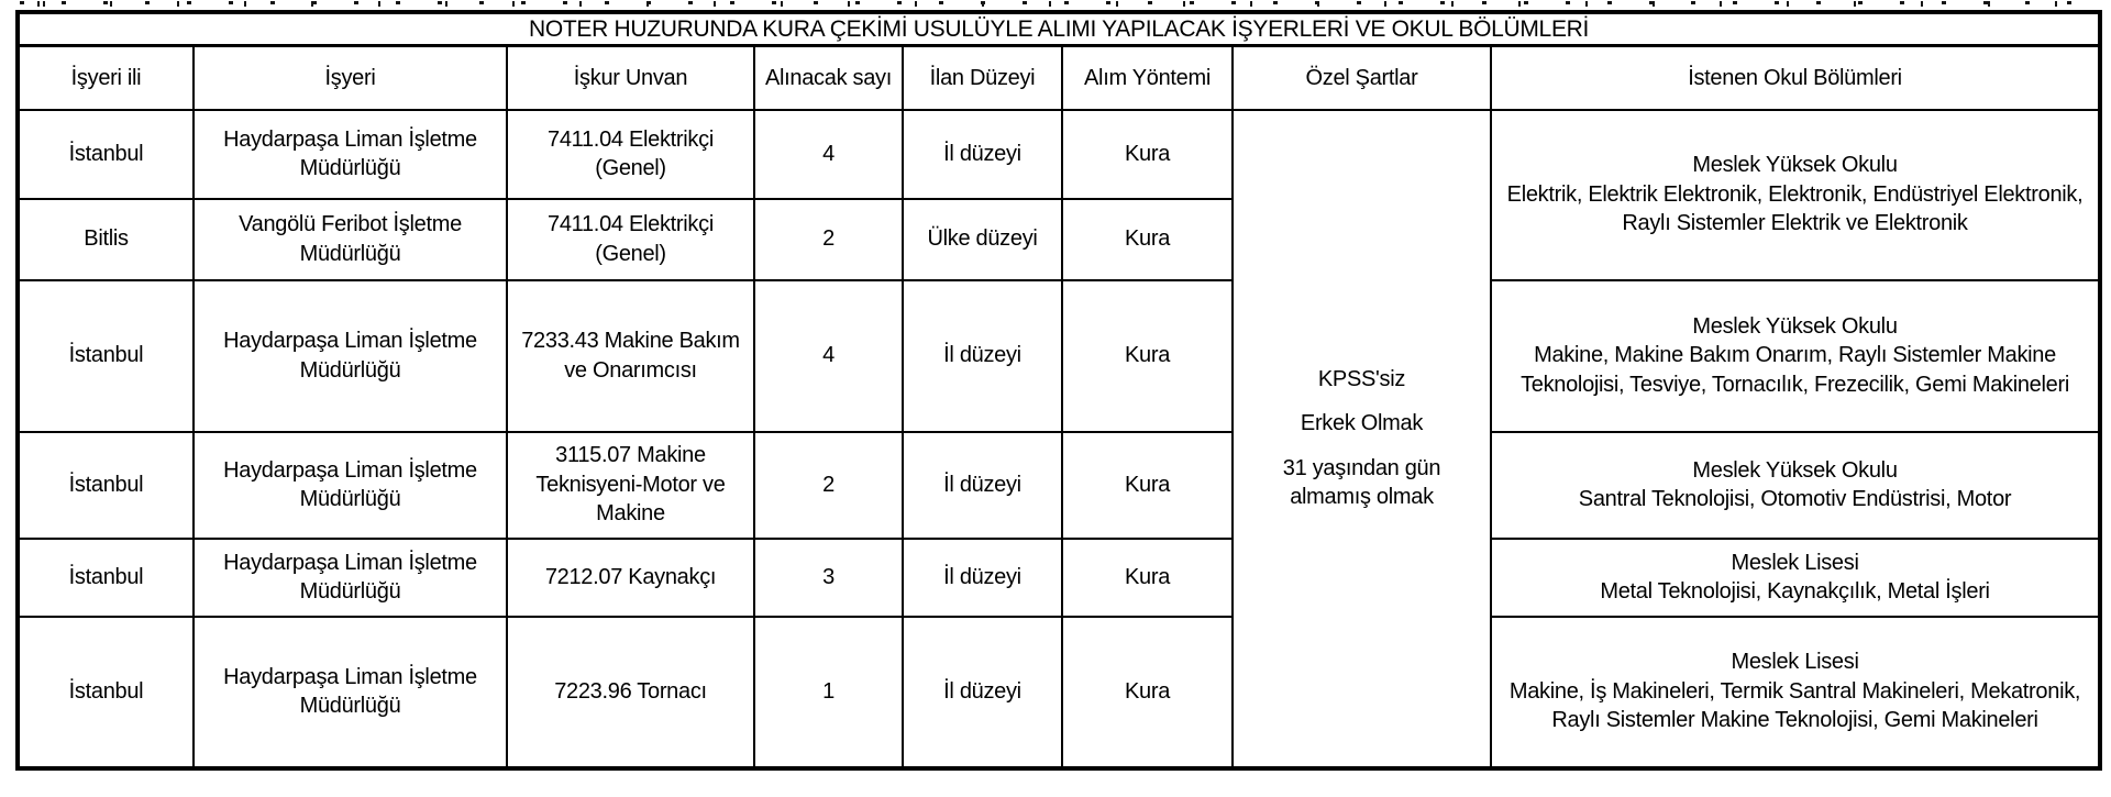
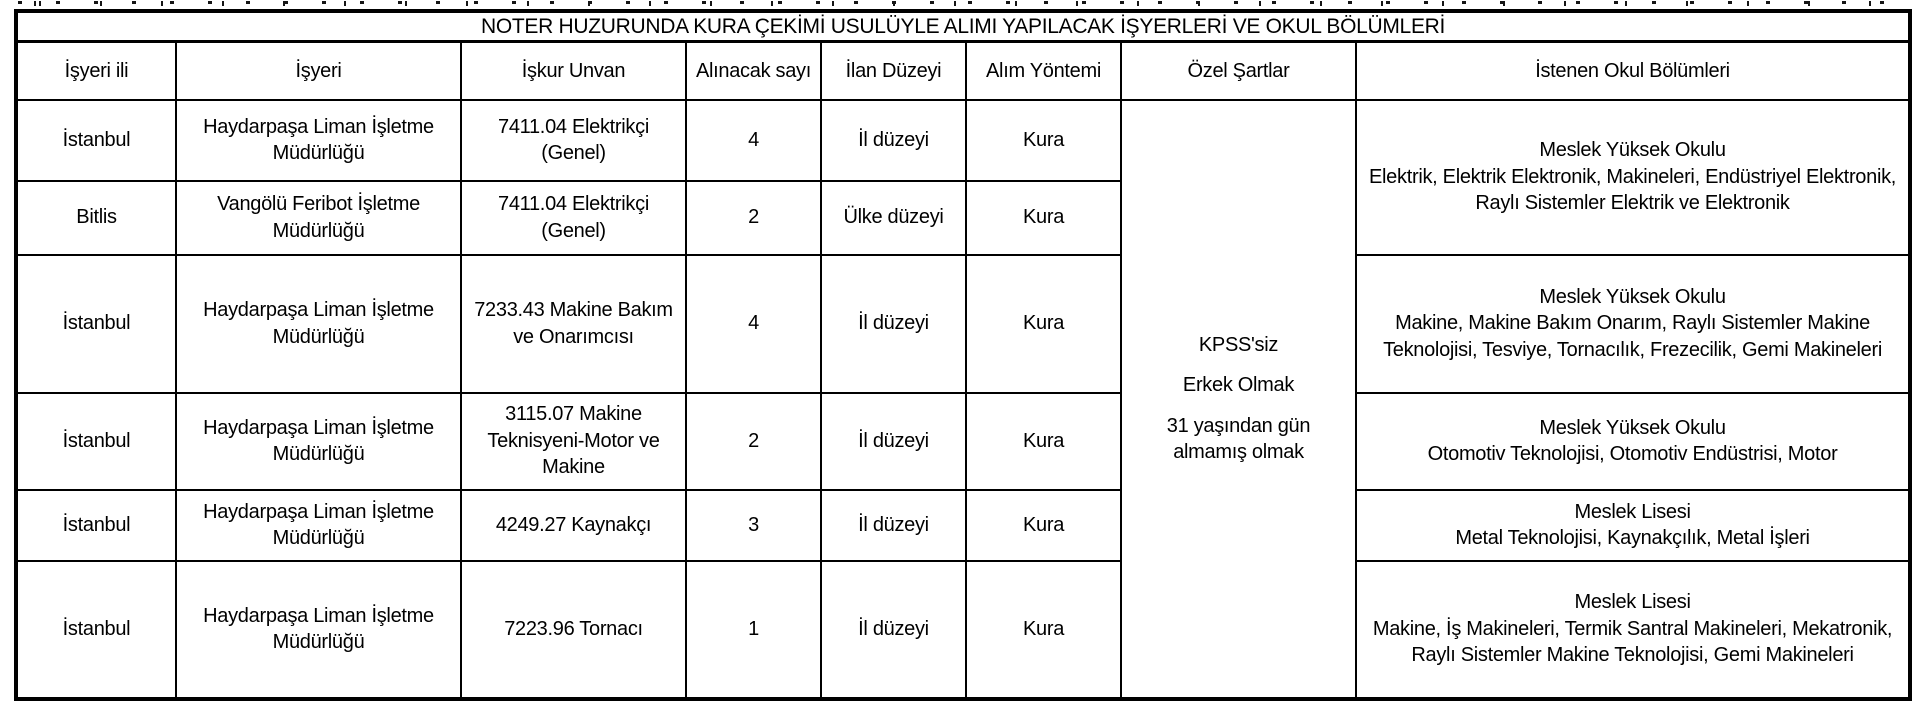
  NOTER HUZURUNDA KURA ÇEKİMİ USULÜYLE ALIMI YAPILACAK İŞYERLERİ VE OKUL BÖLÜMLERİ
  İşyeri ili	İşyeri	İşkur Unvan	Alınacak sayı	İlan Düzeyi	Alım Yöntemi	Özel Şartlar	İstenen Okul Bölümleri
- İstanbul	Haydarpaşa Liman İşletme Müdürlüğü	7411.04 Elektrikçi (Genel)	4	İl düzeyi	Kura	KPSS'siz Erkek Olmak 31 yaşından gün almamış olmak	Meslek Yüksek Okulu Elektrik, Elektrik Elektronik, Elektronik, Endüstriyel Elektronik, Raylı Sistemler Elektrik ve Elektronik
+ İstanbul	Haydarpaşa Liman İşletme Müdürlüğü	7411.04 Elektrikçi (Genel)	4	İl düzeyi	Kura	KPSS'siz Erkek Olmak 31 yaşından gün almamış olmak	Meslek Yüksek Okulu Elektrik, Elektrik Elektronik, Makineleri, Endüstriyel Elektronik, Raylı Sistemler Elektrik ve Elektronik
  Bitlis	Vangölü Feribot İşletme Müdürlüğü	7411.04 Elektrikçi (Genel)	2	Ülke düzeyi	Kura
  İstanbul	Haydarpaşa Liman İşletme Müdürlüğü	7233.43 Makine Bakım ve Onarımcısı	4	İl düzeyi	Kura	Meslek Yüksek Okulu Makine, Makine Bakım Onarım, Raylı Sistemler Makine Teknolojisi, Tesviye, Tornacılık, Frezecilik, Gemi Makineleri
- İstanbul	Haydarpaşa Liman İşletme Müdürlüğü	3115.07 Makine Teknisyeni-Motor ve Makine	2	İl düzeyi	Kura	Meslek Yüksek Okulu Santral Teknolojisi, Otomotiv Endüstrisi, Motor
+ İstanbul	Haydarpaşa Liman İşletme Müdürlüğü	3115.07 Makine Teknisyeni-Motor ve Makine	2	İl düzeyi	Kura	Meslek Yüksek Okulu Otomotiv Teknolojisi, Otomotiv Endüstrisi, Motor
- İstanbul	Haydarpaşa Liman İşletme Müdürlüğü	7212.07 Kaynakçı	3	İl düzeyi	Kura	Meslek Lisesi Metal Teknolojisi, Kaynakçılık, Metal İşleri
+ İstanbul	Haydarpaşa Liman İşletme Müdürlüğü	4249.27 Kaynakçı	3	İl düzeyi	Kura	Meslek Lisesi Metal Teknolojisi, Kaynakçılık, Metal İşleri
  İstanbul	Haydarpaşa Liman İşletme Müdürlüğü	7223.96 Tornacı	1	İl düzeyi	Kura	Meslek Lisesi Makine, İş Makineleri, Termik Santral Makineleri, Mekatronik, Raylı Sistemler Makine Teknolojisi, Gemi Makineleri
